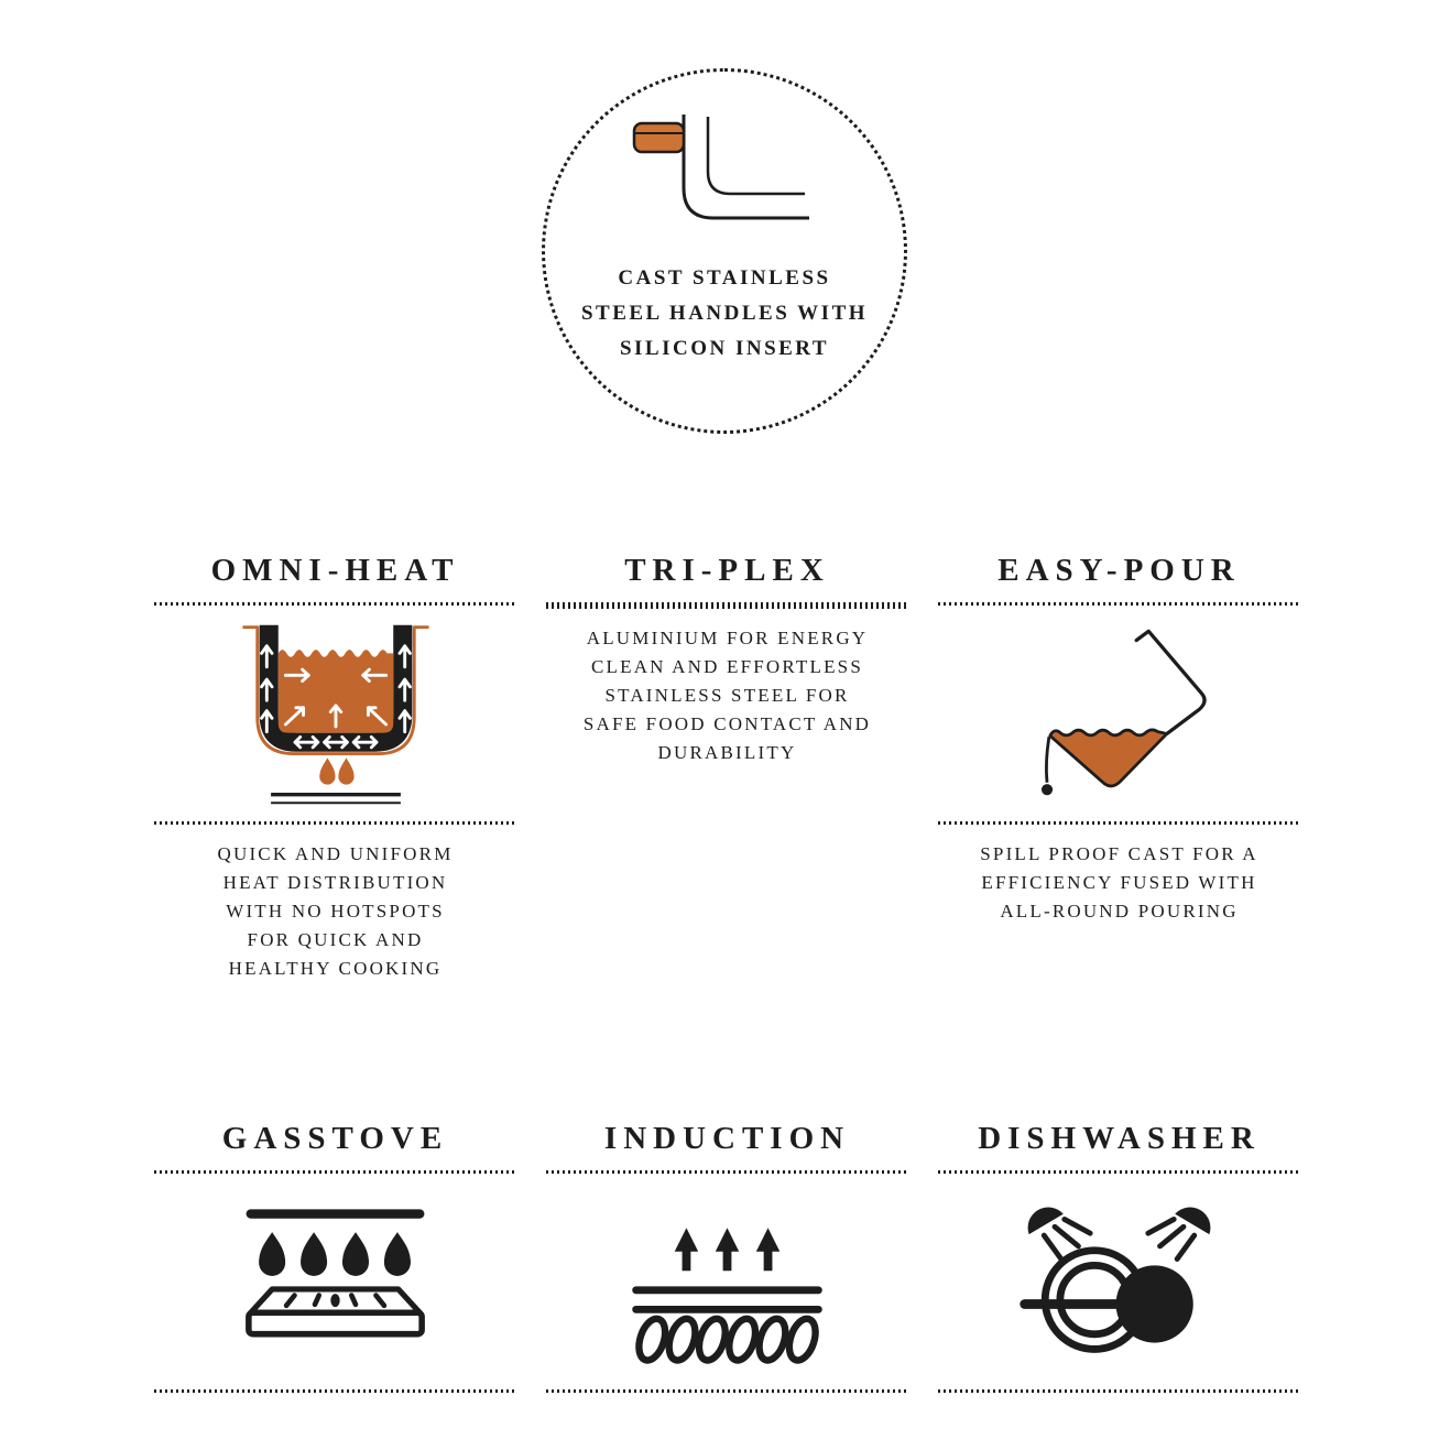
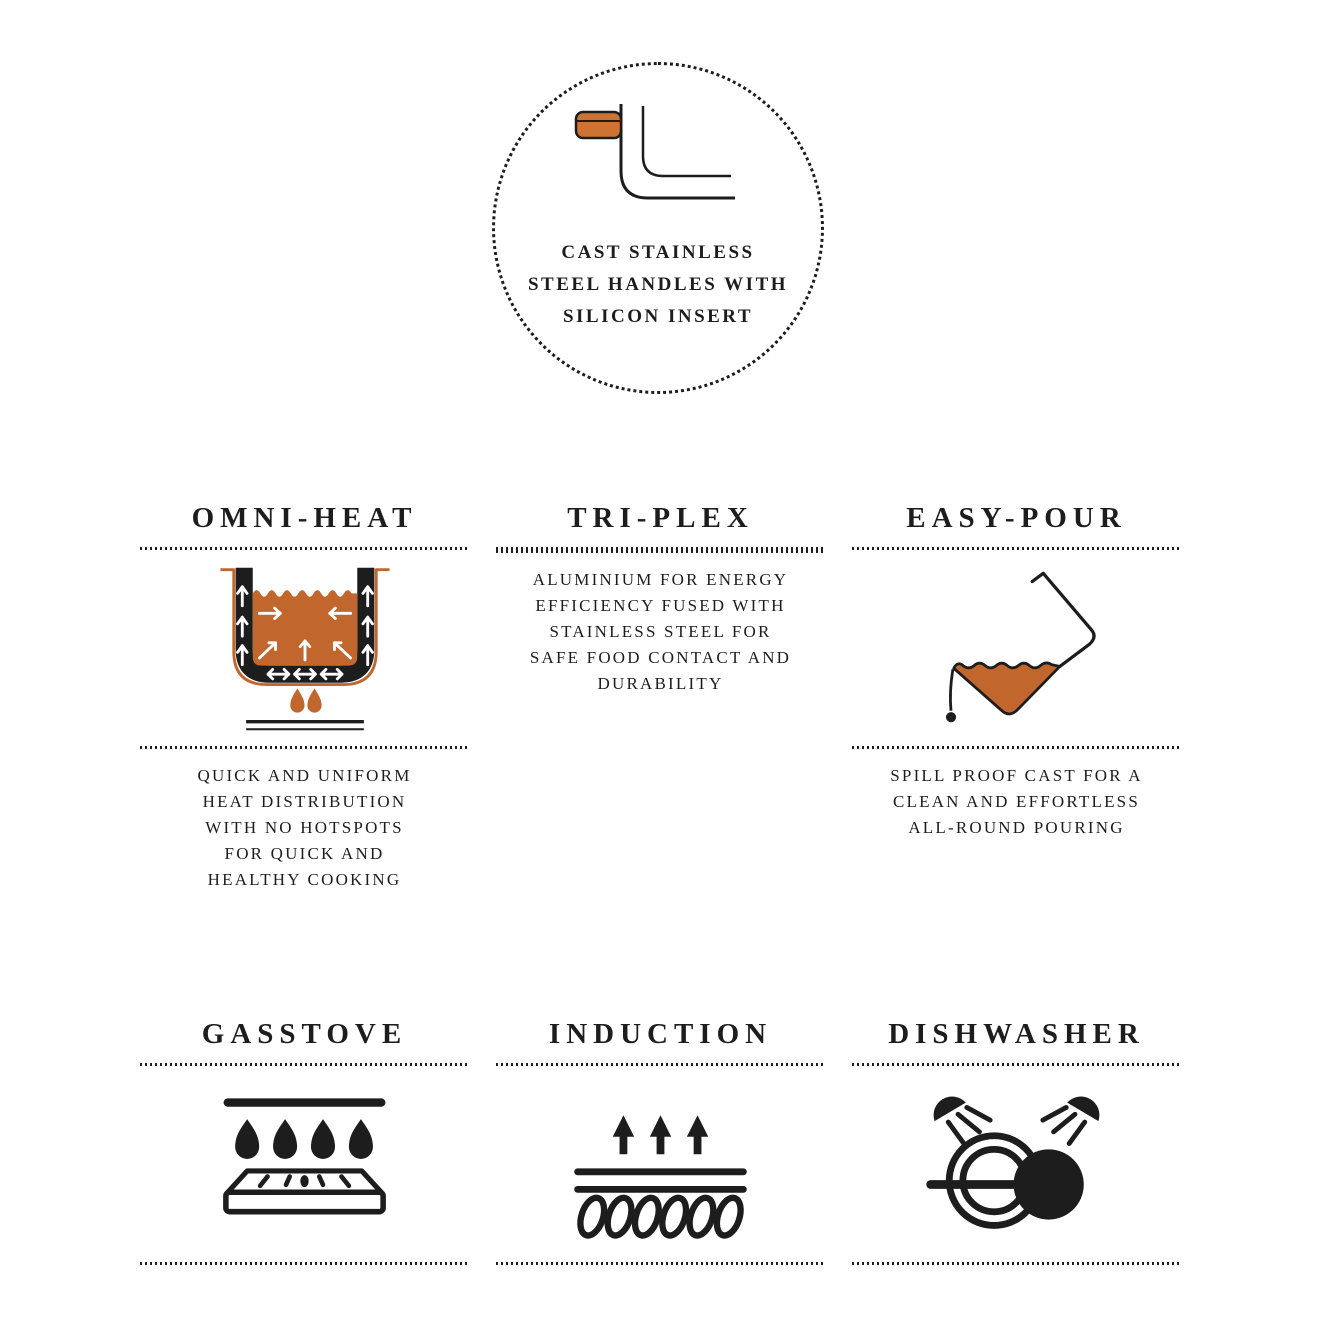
  CAST STAINLESS
  STEEL HANDLES WITH
  SILICON INSERT
  OMNI-HEAT
  QUICK AND UNIFORM
  HEAT DISTRIBUTION
  WITH NO HOTSPOTS
  FOR QUICK AND
  HEALTHY COOKING
  TRI-PLEX
  ALUMINIUM FOR ENERGY
- CLEAN AND EFFORTLESS
+ EFFICIENCY FUSED WITH
  STAINLESS STEEL FOR
  SAFE FOOD CONTACT AND
  DURABILITY
  EASY-POUR
  SPILL PROOF CAST FOR A
- EFFICIENCY FUSED WITH
+ CLEAN AND EFFORTLESS
  ALL-ROUND POURING
  GASSTOVE
  INDUCTION
  DISHWASHER
